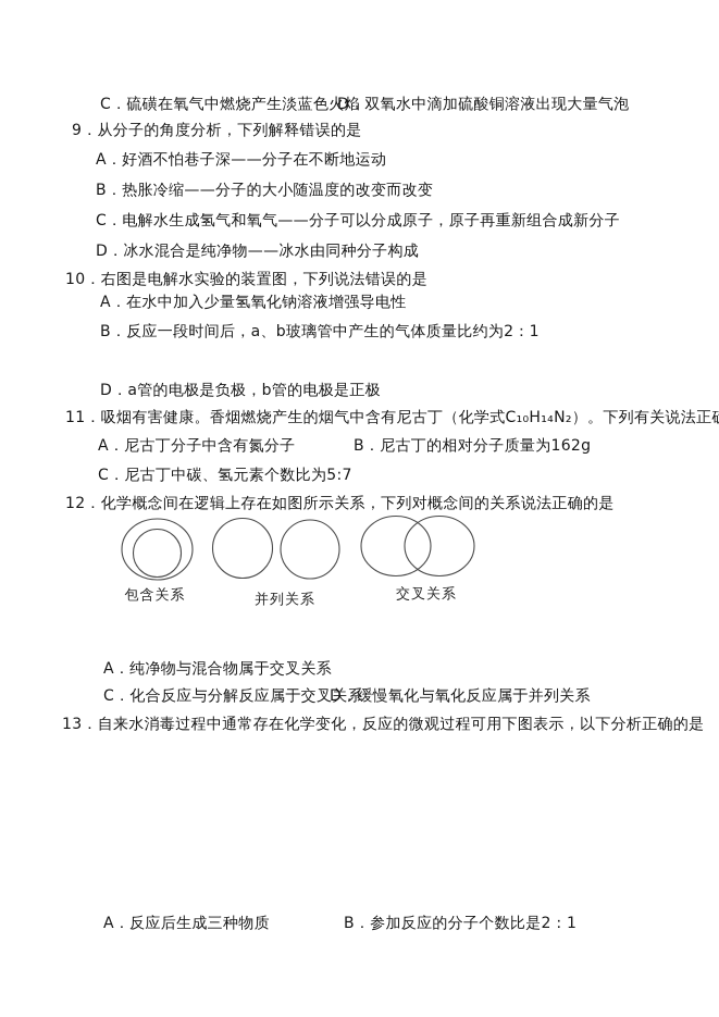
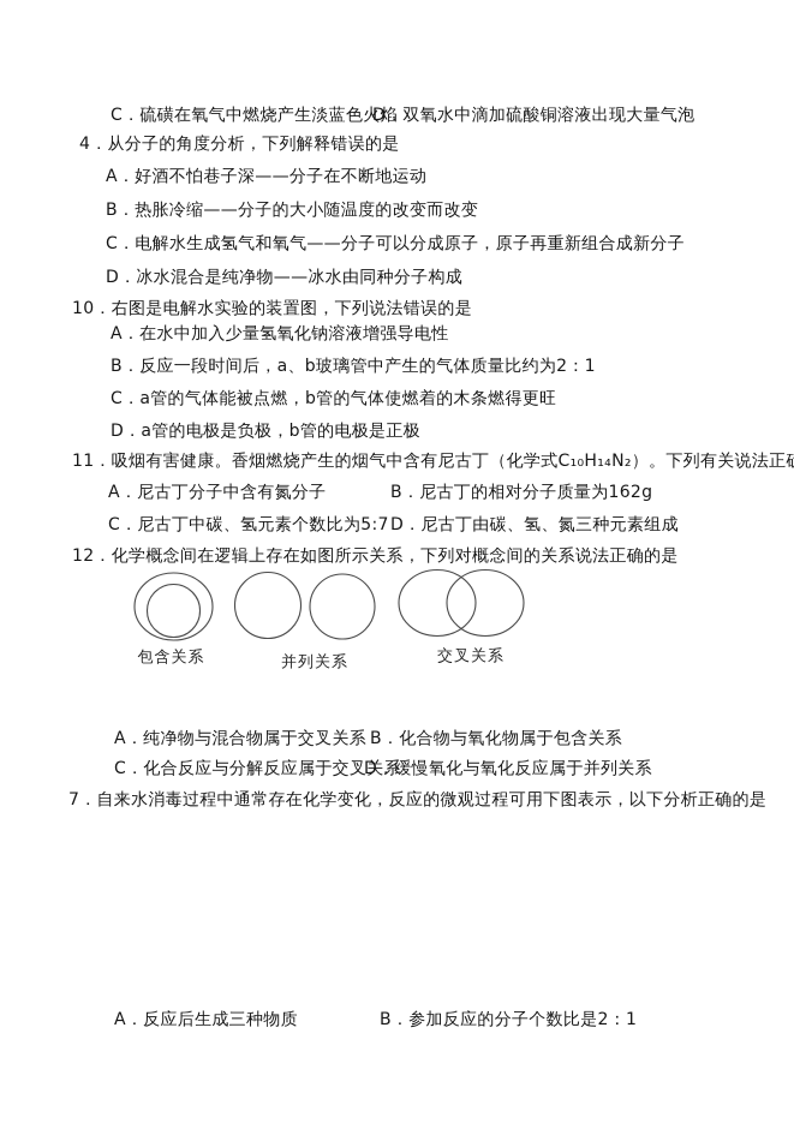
  包含关系
  并列关系
  交叉关系
  C．硫磺在氧气中燃烧产生淡蓝色火焰
  D．双氧水中滴加硫酸铜溶液出现大量气泡
- 9．从分子的角度分析，下列解释错误的是
+ 4．从分子的角度分析，下列解释错误的是
  A．好酒不怕巷子深——分子在不断地运动
  B．热胀冷缩——分子的大小随温度的改变而改变
  C．电解水生成氢气和氧气——分子可以分成原子，原子再重新组合成新分子
  D．冰水混合是纯净物——冰水由同种分子构成
  10．右图是电解水实验的装置图，下列说法错误的是
  A．在水中加入少量氢氧化钠溶液增强导电性
  B．反应一段时间后，a、b玻璃管中产生的气体质量比约为2：1
+ C．a管的气体能被点燃，b管的气体使燃着的木条燃得更旺
  D．a管的电极是负极，b管的电极是正极
  11．吸烟有害健康。香烟燃烧产生的烟气中含有尼古丁（化学式C₁₀H₁₄N₂）。下列有关说法正
  A．尼古丁分子中含有氮分子
  B．尼古丁的相对分子质量为162g
  C．尼古丁中碳、氢元素个数比为5:7
+ D．尼古丁由碳、氢、氮三种元素组成
  12．化学概念间在逻辑上存在如图所示关系，下列对概念间的关系说法正确的是
  A．纯净物与混合物属于交叉关系
+ B．化合物与氧化物属于包含关系
  C．化合反应与分解反应属于交叉关系
  D．缓慢氧化与氧化反应属于并列关系
- 13．自来水消毒过程中通常存在化学变化，反应的微观过程可用下图表示，以下分析正确的是
+ 7．自来水消毒过程中通常存在化学变化，反应的微观过程可用下图表示，以下分析正确的是
  A．反应后生成三种物质
  B．参加反应的分子个数比是2：1
